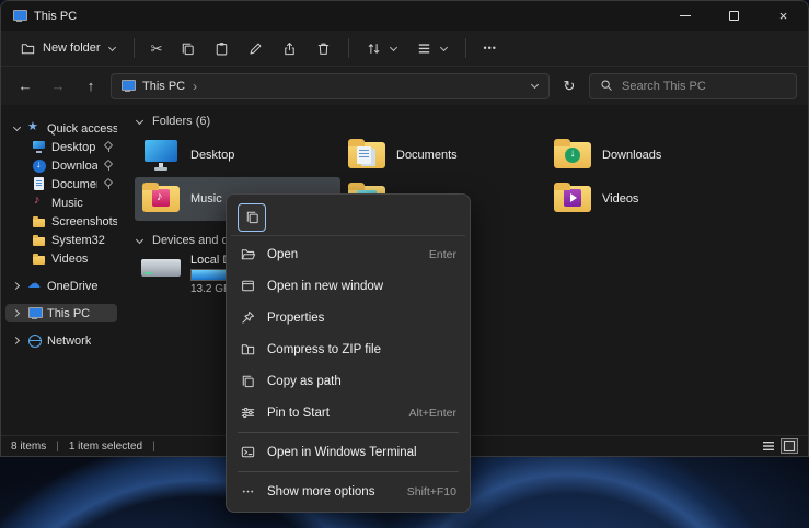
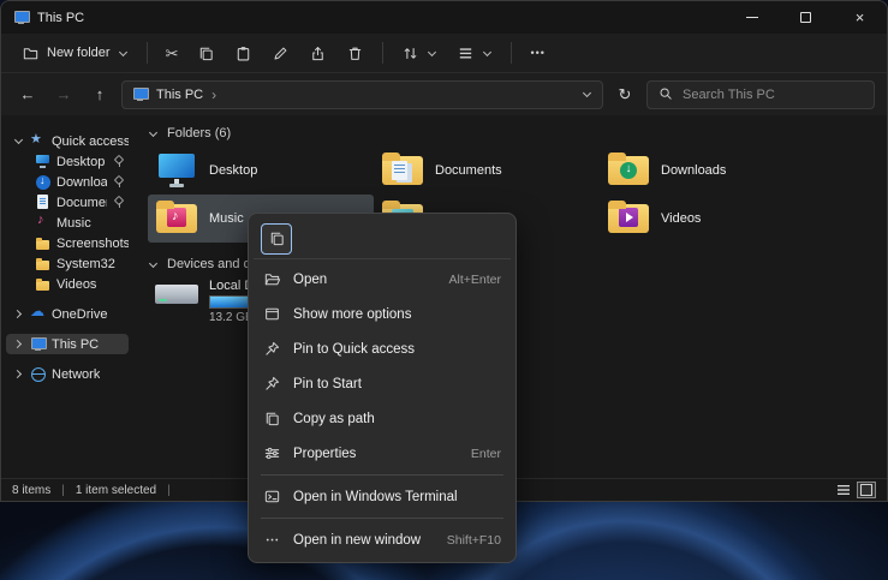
  This PC
  ×
  New folder
  ✂
  •••
  ←
  →
  ↑
  This PC
  ›
  ↻
  Search This PC
  Quick access
  Desktop
  Downloa
  Music
  Screenshots
  System32
  Videos
  OneDrive
  This PC
  Network
  Folders (6)
  Desktop
  Documents
  Downloads
  Music
  Videos
  8 items
  |
  1 item selected
  |
  Open
- Enter
+ Alt+Enter
- Open in new window
+ Show more options
+ Pin to Quick access
- Properties
+ Pin to Start
- Compress to ZIP file
  Copy as path
- Pin to Start
+ Properties
- Alt+Enter
+ Enter
  Open in Windows Terminal
- Show more options
+ Open in new window
  Shift+F10
